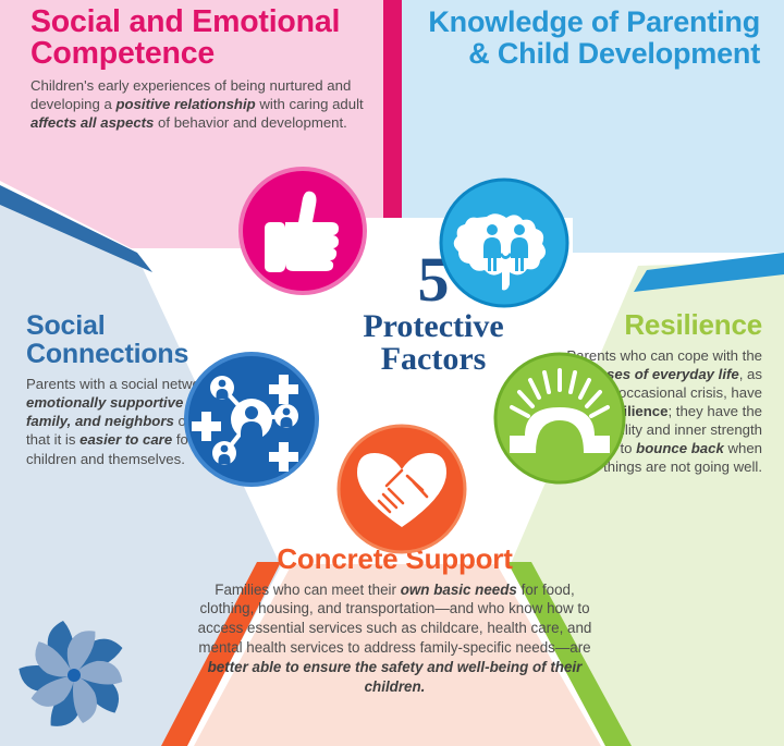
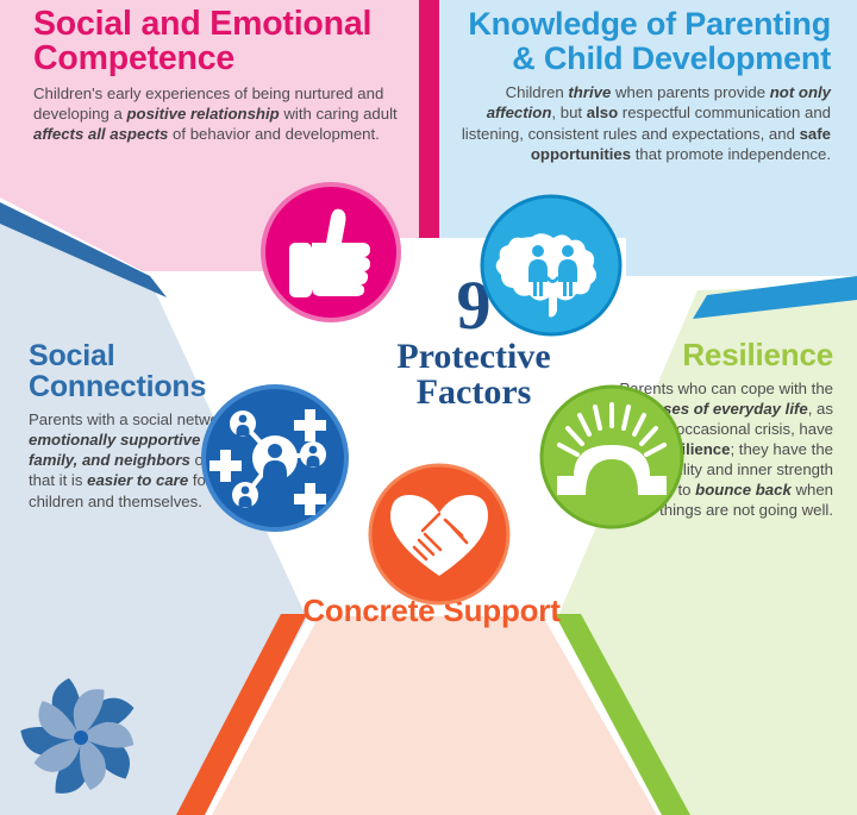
  Social and Emotional Competence
  Children's early experiences of being nurtured and developing a positive relationship with caring adult affects all aspects of behavior and development.
  Knowledge of Parenting & Child Development
+ Children thrive when parents provide not only affection, but also respectful communication and listening, consistent rules and expectations, and safe opportunities that promote independence.
  Social Connections
  Parents with a social netw emotionally supportive family, and neighbors o that it is easier to care fo children and themselves.
  Resilience
  arents who can cope with the ses of everyday life, as occasional crisis, have ilience; they have the lity and inner strength to bounce back when things are not going well.
  Concrete Support
- Families who can meet their own basic needs for food, clothing, housing, and transportation—and who know how to access essential services such as childcare, health care, and mental health services to address family-specific needs—are better able to ensure the safety and well-being of their children.
- 5
+ 9
  Protective
  Factors
